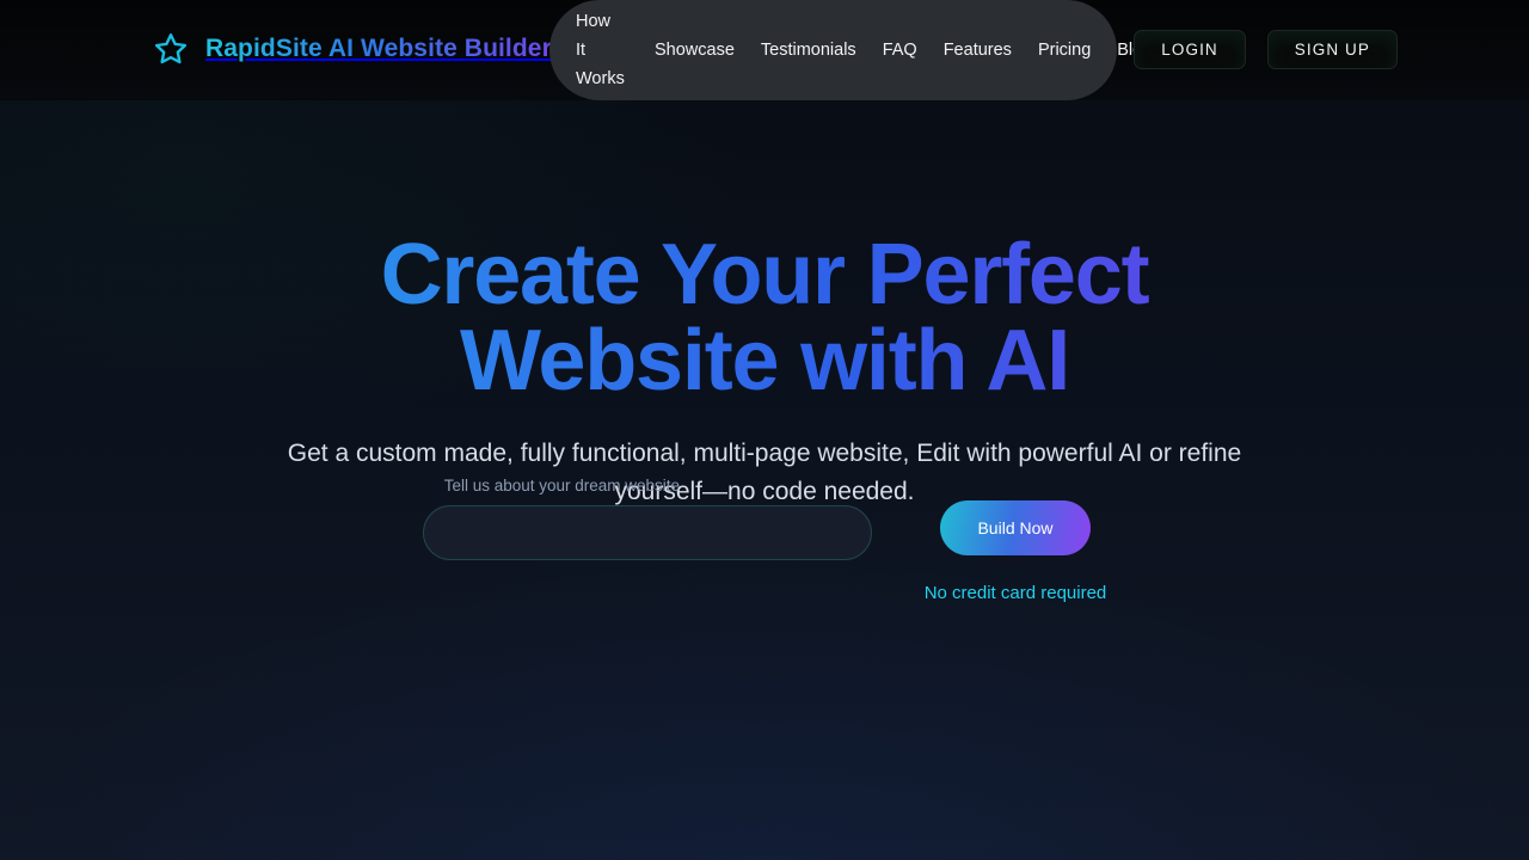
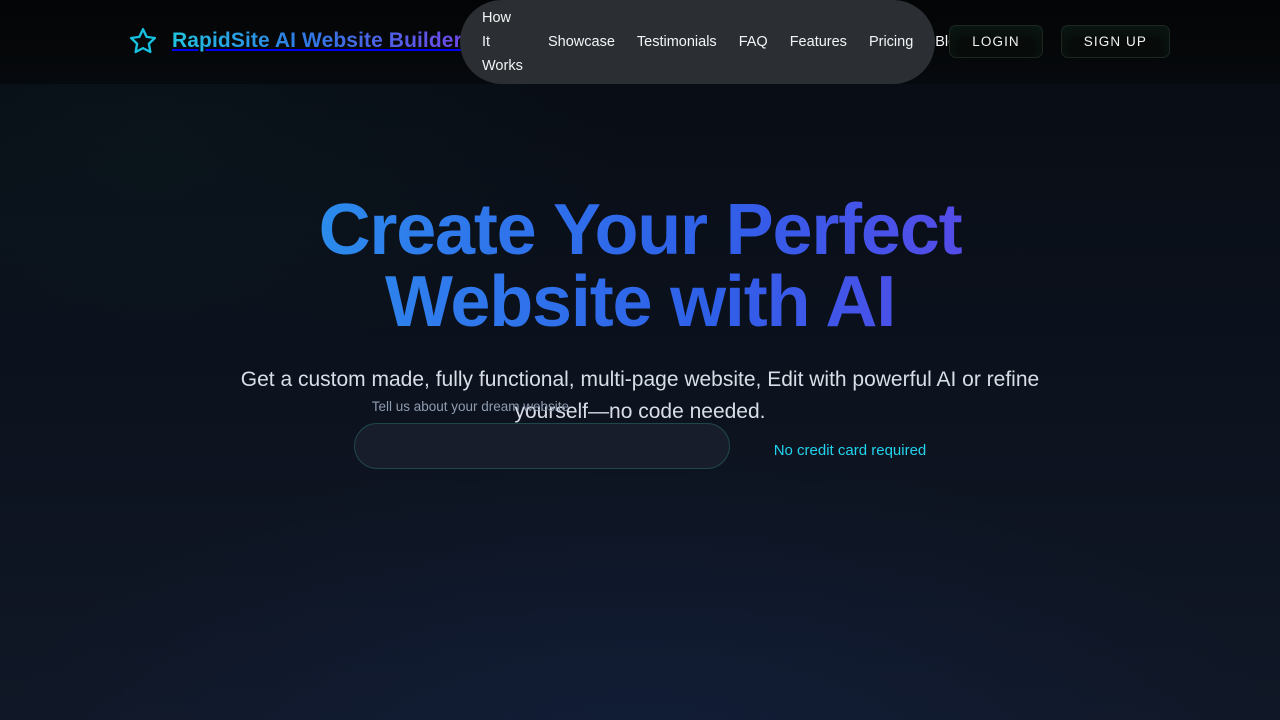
  RapidSite AI Website Builder
  How It Works
  Showcase
  Testimonials
  FAQ
  Features
  Pricing
  LOGIN
  SIGN UP
  Create Your Perfect
  Website with AI
  Get a custom made, fully functional, multi-page website, Edit with powerful AI or refine yourself—no code needed.
  Tell us about your dream website
- Build Now
  No credit card required
